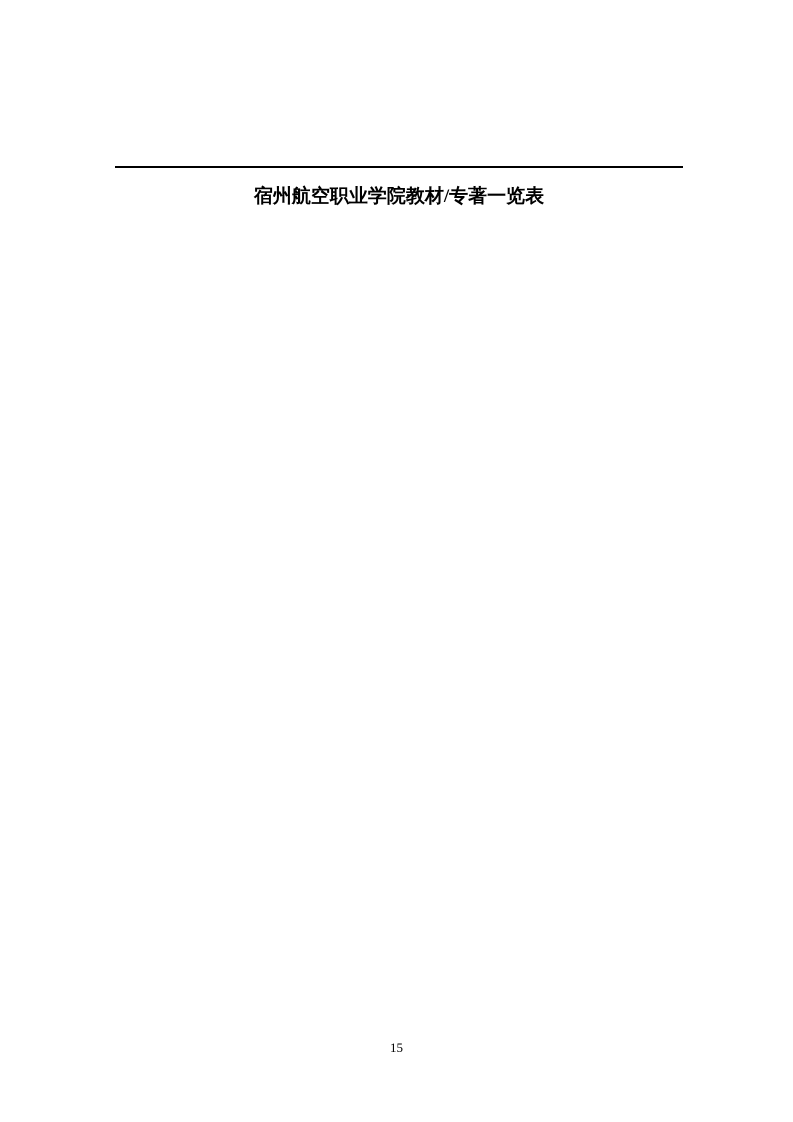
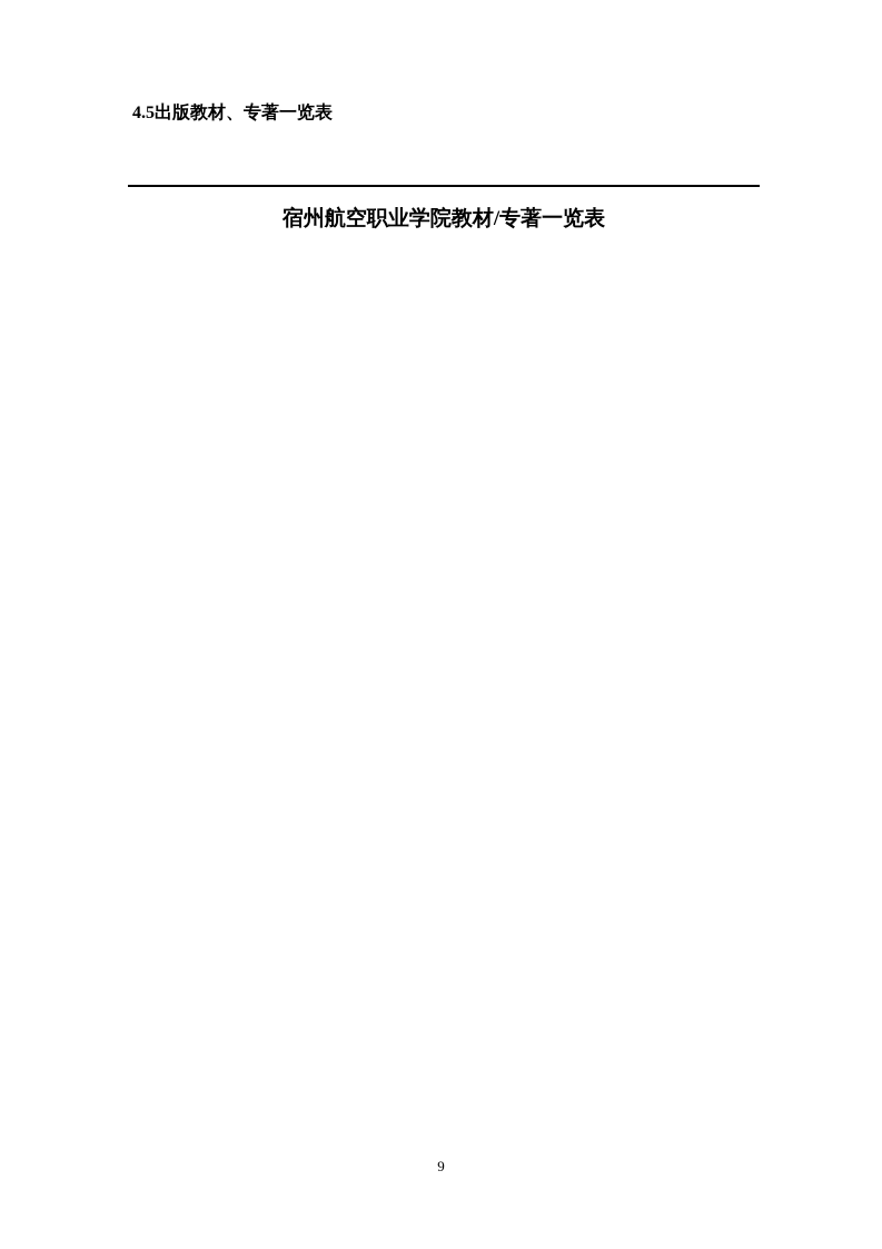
+ 4.5出版教材、专著一览表
  宿州航空职业学院教材/专著一览表
- 15
+ 9
